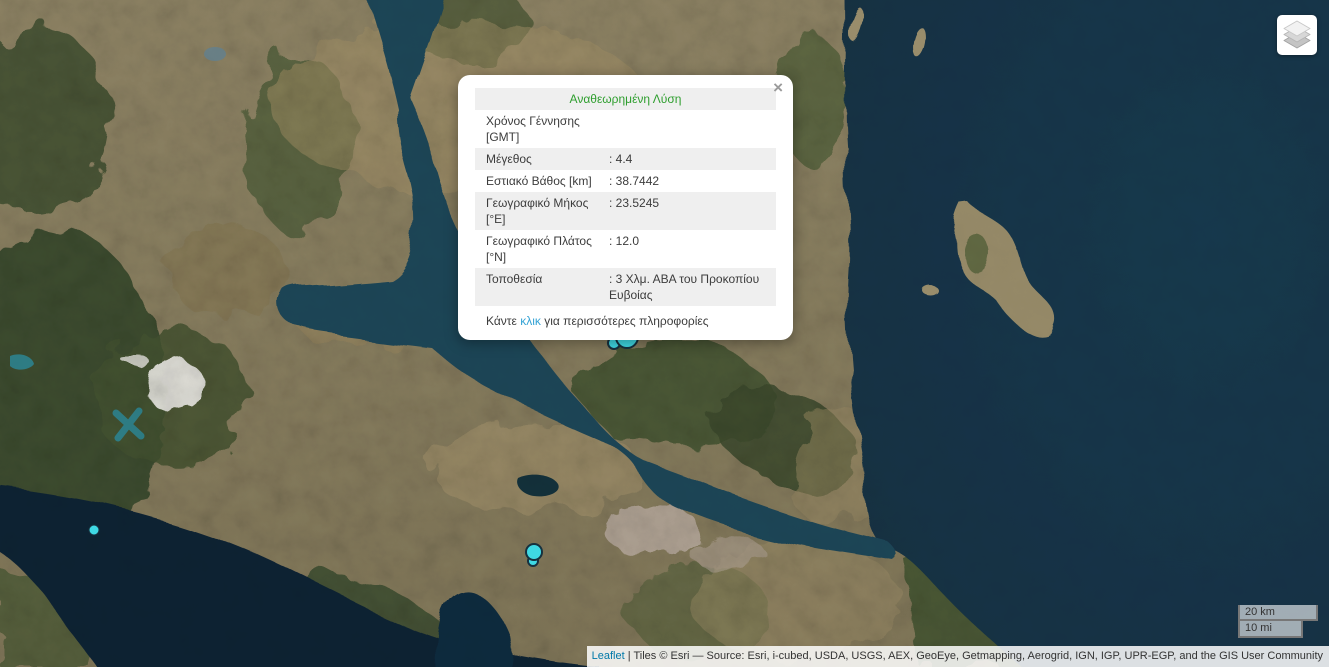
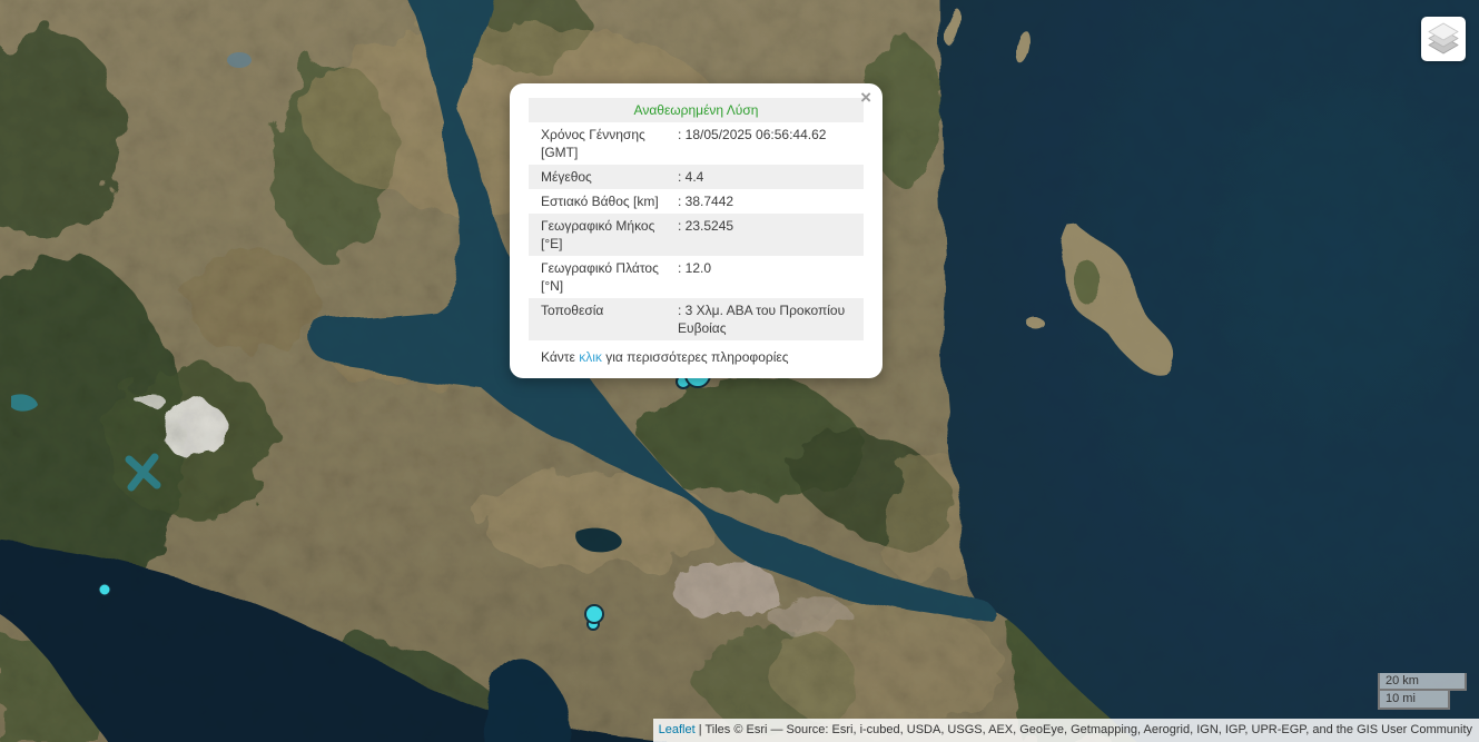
  ×
  Αναθεωρημένη Λύση
  Χρόνος Γέννησης [GMT]
+ : 18/05/2025 06:56:44.62
  Μέγεθος
  : 4.4
  Εστιακό Βάθος [km]
  : 38.7442
  Γεωγραφικό Μήκος [°E]
  : 23.5245
  Γεωγραφικό Πλάτος [°N]
  : 12.0
  Τοποθεσία
  : 3 Χλμ. ΑΒΑ του Προκοπίου Ευβοίας
  Κάντε κλικ για περισσότερες πληροφορίες
  20 km
  10 mi
  Leaflet | Tiles © Esri — Source: Esri, i-cubed, USDA, USGS, AEX, GeoEye, Getmapping, Aerogrid, IGN, IGP, UPR-EGP, and the GIS User Community
